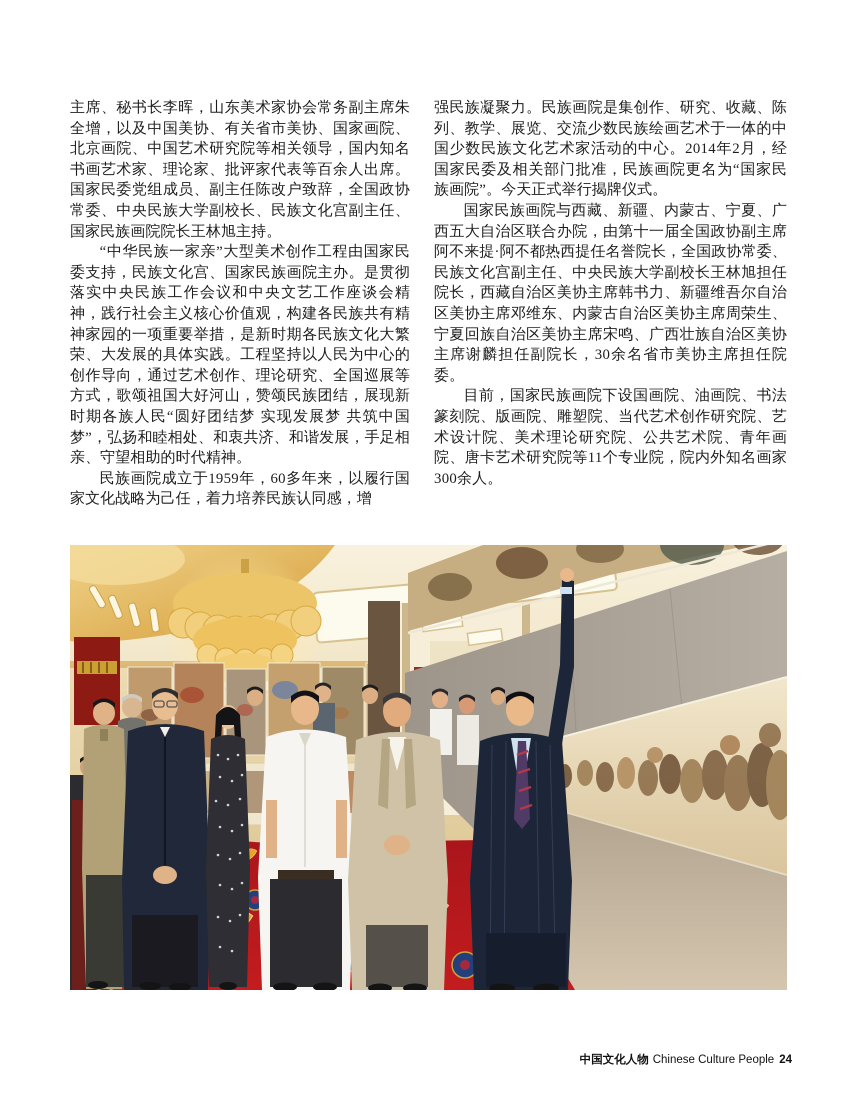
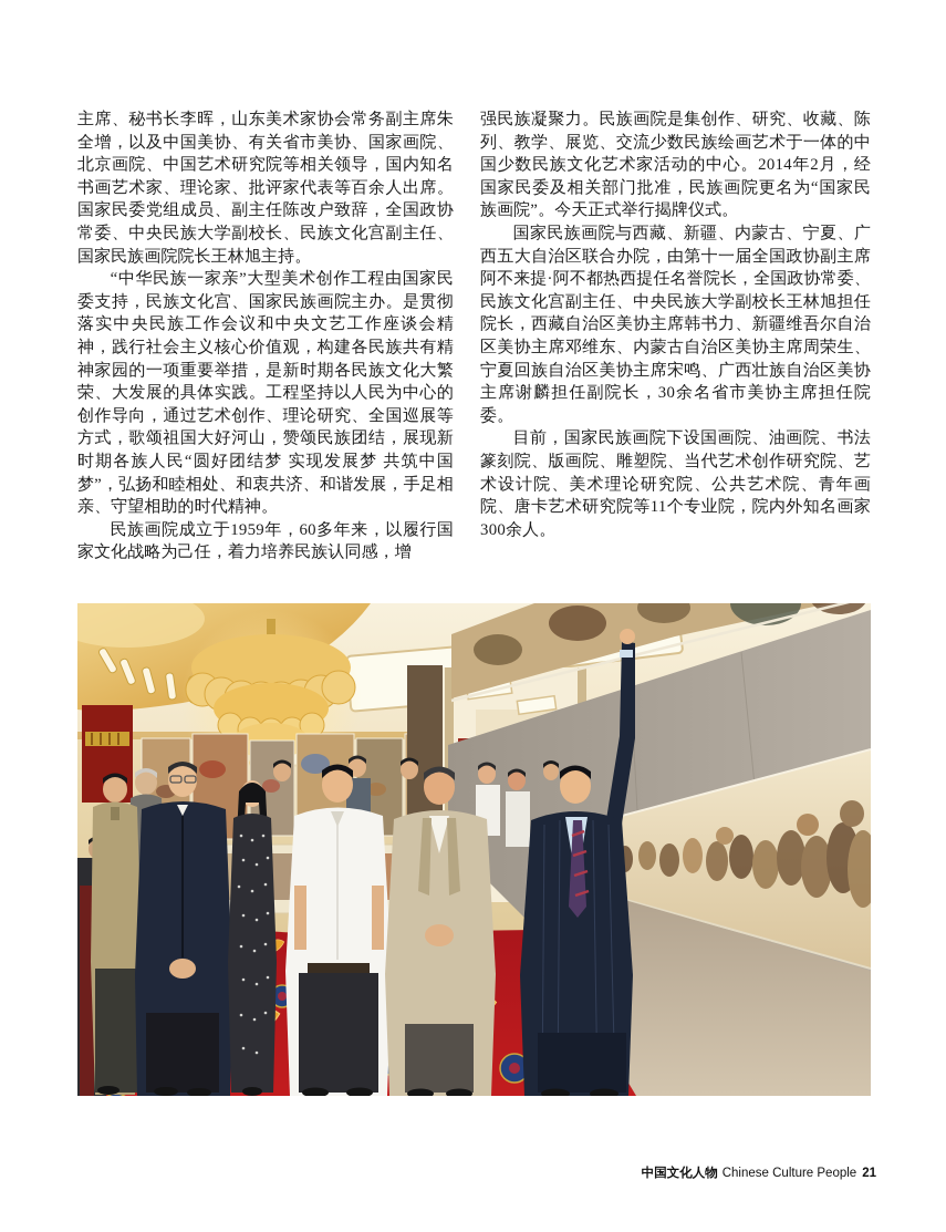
  主席、秘书长李晖，山东美术家协会常务副主席朱全增，以及中国美协、有关省市美协、国家画院、北京画院、中国艺术研究院等相关领导，国内知名书画艺术家、理论家、批评家代表等百余人出席。国家民委党组成员、副主任陈改户致辞，全国政协常委、中央民族大学副校长、民族文化宫副主任、国家民族画院院长王林旭主持。
  “中华民族一家亲”大型美术创作工程由国家民委支持，民族文化宫、国家民族画院主办。是贯彻落实中央民族工作会议和中央文艺工作座谈会精神，践行社会主义核心价值观，构建各民族共有精神家园的一项重要举措，是新时期各民族文化大繁荣、大发展的具体实践。工程坚持以人民为中心的创作导向，通过艺术创作、理论研究、全国巡展等方式，歌颂祖国大好河山，赞颂民族团结，展现新时期各族人民“圆好团结梦 实现发展梦 共筑中国梦”，弘扬和睦相处、和衷共济、和谐发展，手足相亲、守望相助的时代精神。
  民族画院成立于1959年，60多年来，以履行国家文化战略为己任，着力培养民族认同感，增
  强民族凝聚力。民族画院是集创作、研究、收藏、陈列、教学、展览、交流少数民族绘画艺术于一体的中国少数民族文化艺术家活动的中心。2014年2月，经国家民委及相关部门批准，民族画院更名为“国家民族画院”。今天正式举行揭牌仪式。
  国家民族画院与西藏、新疆、内蒙古、宁夏、广西五大自治区联合办院，由第十一届全国政协副主席阿不来提·阿不都热西提任名誉院长，全国政协常委、民族文化宫副主任、中央民族大学副校长王林旭担任院长，西藏自治区美协主席韩书力、新疆维吾尔自治区美协主席邓维东、内蒙古自治区美协主席周荣生、宁夏回族自治区美协主席宋鸣、广西壮族自治区美协主席谢麟担任副院长，30余名省市美协主席担任院委。
  目前，国家民族画院下设国画院、油画院、书法篆刻院、版画院、雕塑院、当代艺术创作研究院、艺术设计院、美术理论研究院、公共艺术院、青年画院、唐卡艺术研究院等11个专业院，院内外知名画家300余人。
- 中国文化人物 Chinese Culture People 24
+ 中国文化人物 Chinese Culture People 21
